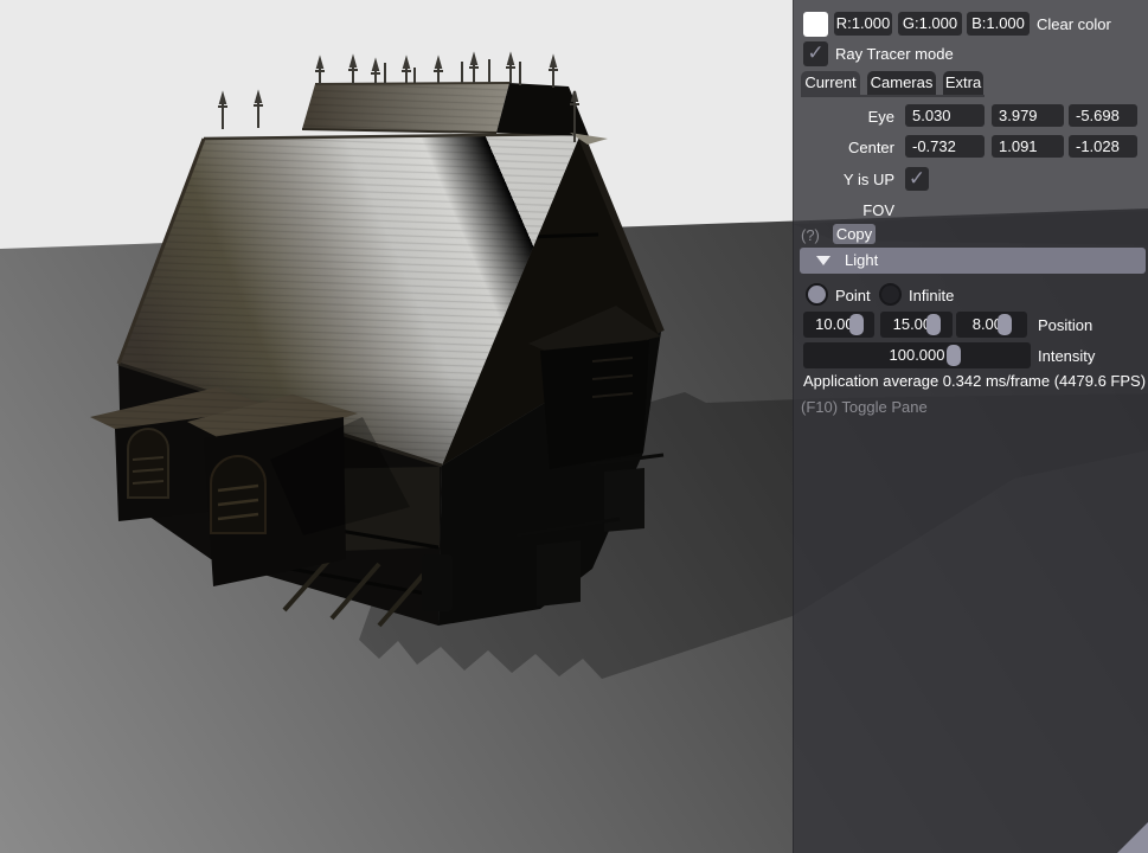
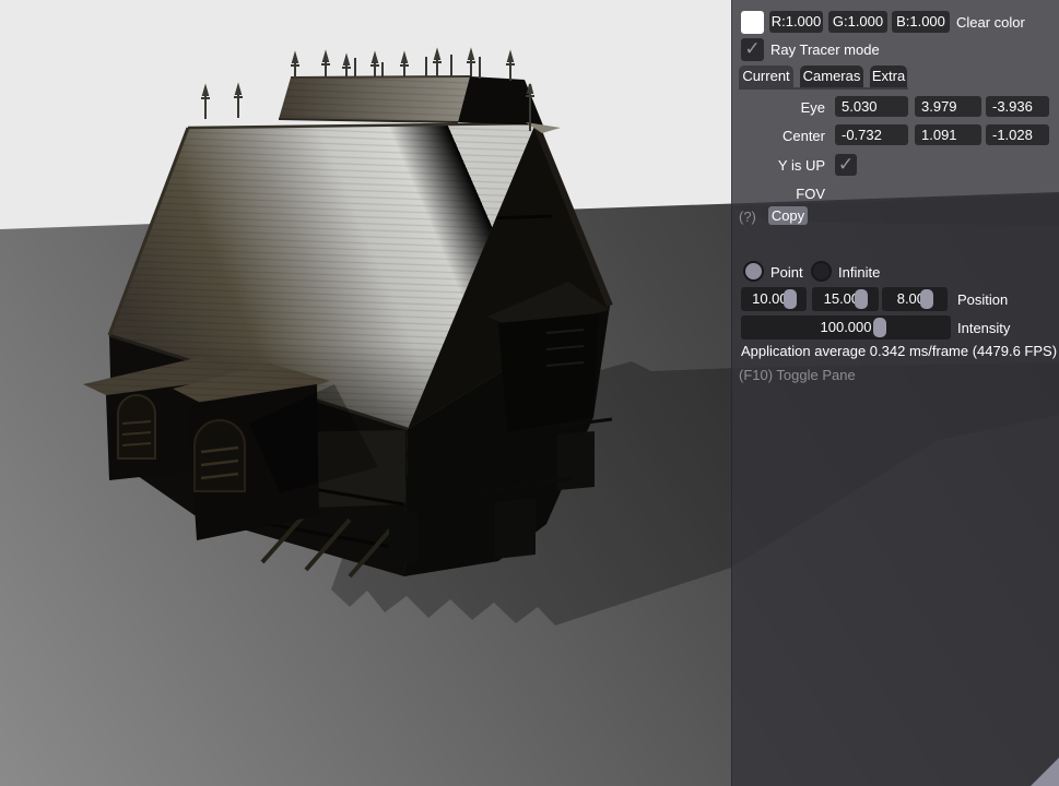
  R:1.000
  G:1.000
  B:1.000
  Clear color
  ✓
  Ray Tracer mode
  Current
  Cameras
  Extra
  Eye
  5.030
  3.979
- -5.698
+ -3.936
  Center
  -0.732
  1.091
  -1.028
  Y is UP
  ✓
  FOV
  (?)
  Copy
- Light
  Point
  Infinite
  Position
  100.000
  Intensity
  Application average 0.342 ms/frame (4479.6 FPS)
  (F10) Toggle Pane
